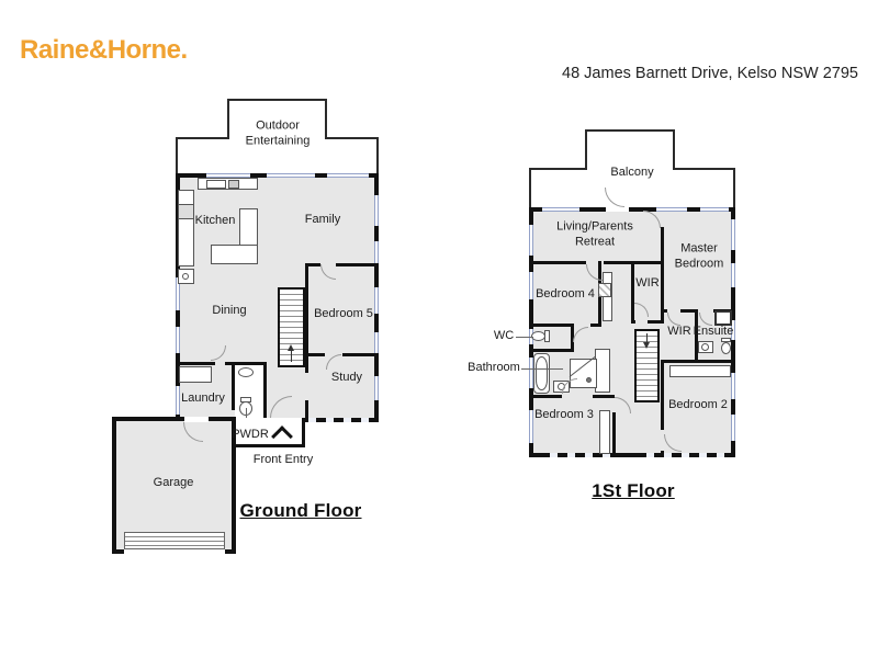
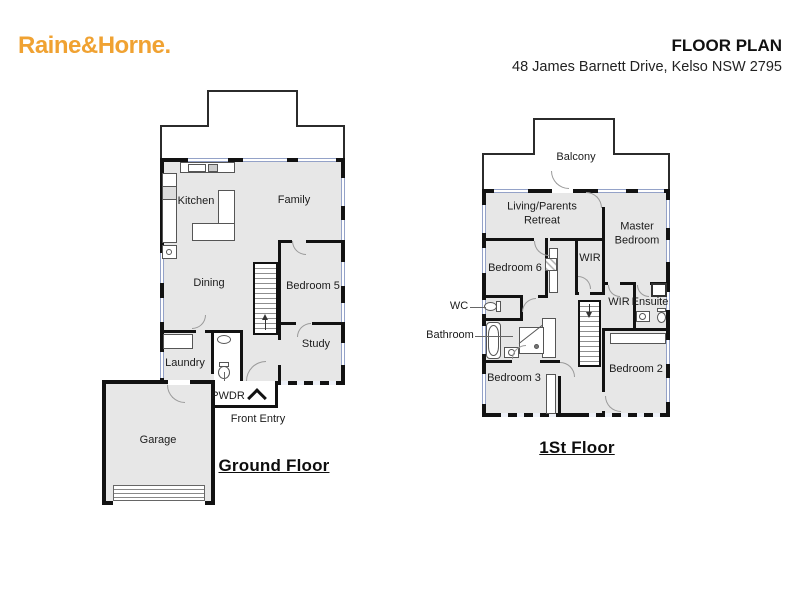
  Raine&Horne.
+ FLOOR PLAN
  48 James Barnett Drive, Kelso NSW 2795
- Outdoor Entertaining
  Kitchen
  Family
  Dining
  Bedroom 5
  Study
  Laundry
  PWDR
  Front Entry
  Garage
  Ground Floor
  Balcony
  WC
  Bathroom
  Living/Parents Retreat
  Master Bedroom
  WIR
- Bedroom 4
+ Bedroom 6
  WIR
  Ensuite
  Bedroom 3
  Bedroom 2
  1St Floor
